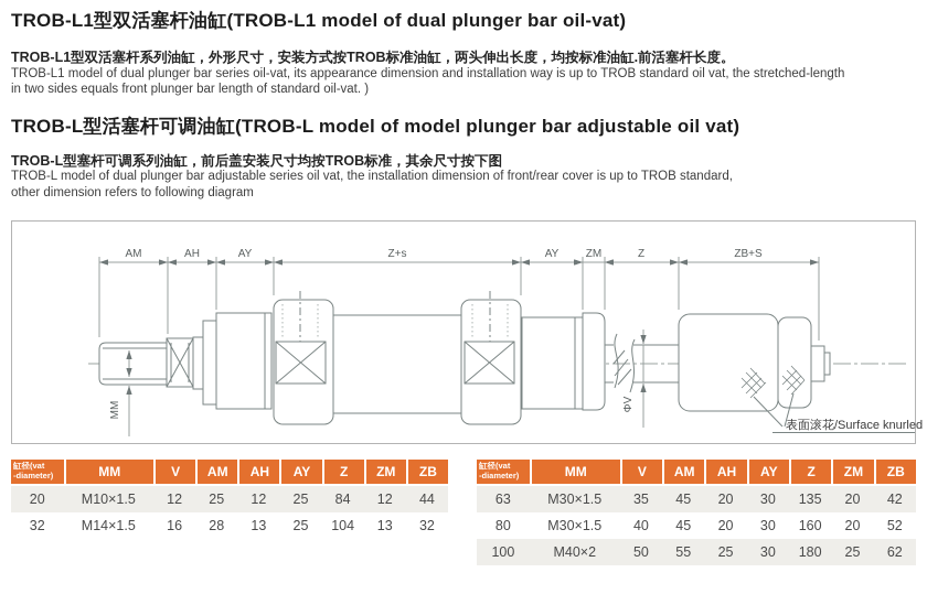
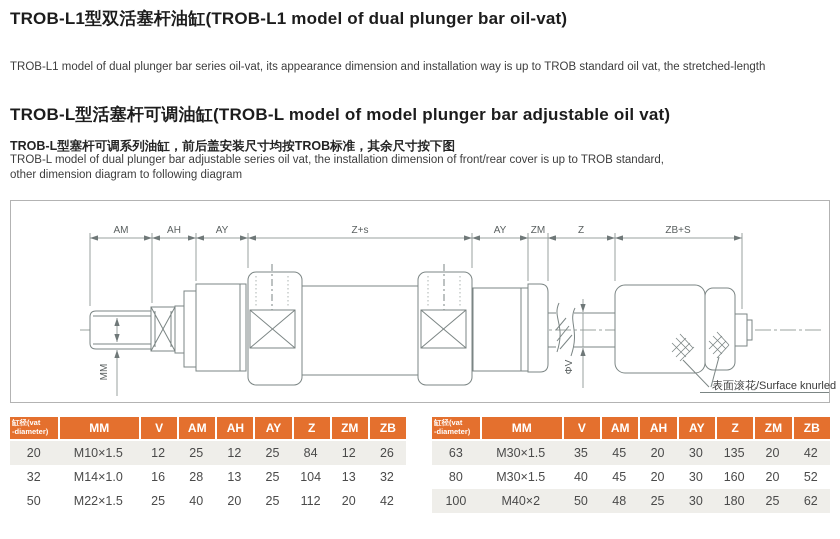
  TROB-L1型双活塞杆油缸(TROB-L1 model of dual plunger bar oil-vat)
- TROB-L1型双活塞杆系列油缸，外形尺寸，安装方式按TROB标准油缸，两头伸出长度，均按标准油缸.前活塞杆长度。
  TROB-L1 model of dual plunger bar series oil-vat, its appearance dimension and installation way is up to TROB standard oil vat, the stretched-length
- in two sides equals front plunger bar length of standard oil-vat. )
  TROB-L型活塞杆可调油缸(TROB-L model of model plunger bar adjustable oil vat)
  TROB-L型塞杆可调系列油缸，前后盖安装尺寸均按TROB标准，其余尺寸按下图
  TROB-L model of dual plunger bar adjustable series oil vat, the installation dimension of front/rear cover is up to TROB standard,
- other dimension refers to following diagram
+ other dimension diagram to following diagram
  AM
  AH
  AY
  Z+s
  AY
  ZM
  Z
  ZB+S
  表面滚花/Surface knurled
  缸径(vat -diameter)	MM	V	AM	AH	AY	Z	ZM	ZB
- 20	M10×1.5	12	25	12	25	84	12	44
+ 20	M10×1.5	12	25	12	25	84	12	26
- 32	M14×1.5	16	28	13	25	104	13	32
+ 32	M14×1.0	16	28	13	25	104	13	32
+ 50	M22×1.5	25	40	20	25	112	20	42
  缸径(vat -diameter)	MM	V	AM	AH	AY	Z	ZM	ZB
  63	M30×1.5	35	45	20	30	135	20	42
  80	M30×1.5	40	45	20	30	160	20	52
- 100	M40×2	50	55	25	30	180	25	62
+ 100	M40×2	50	48	25	30	180	25	62
